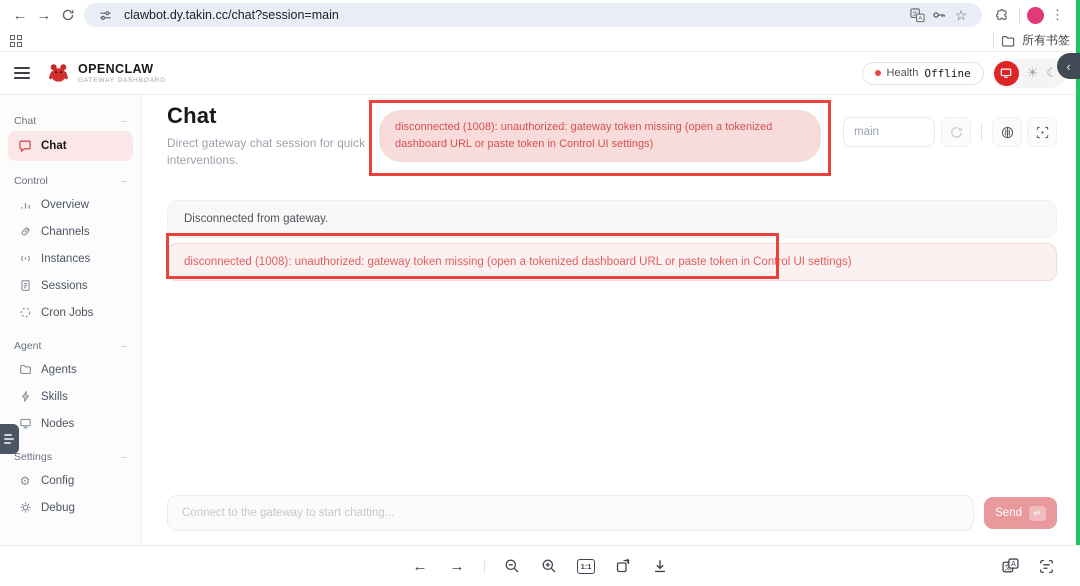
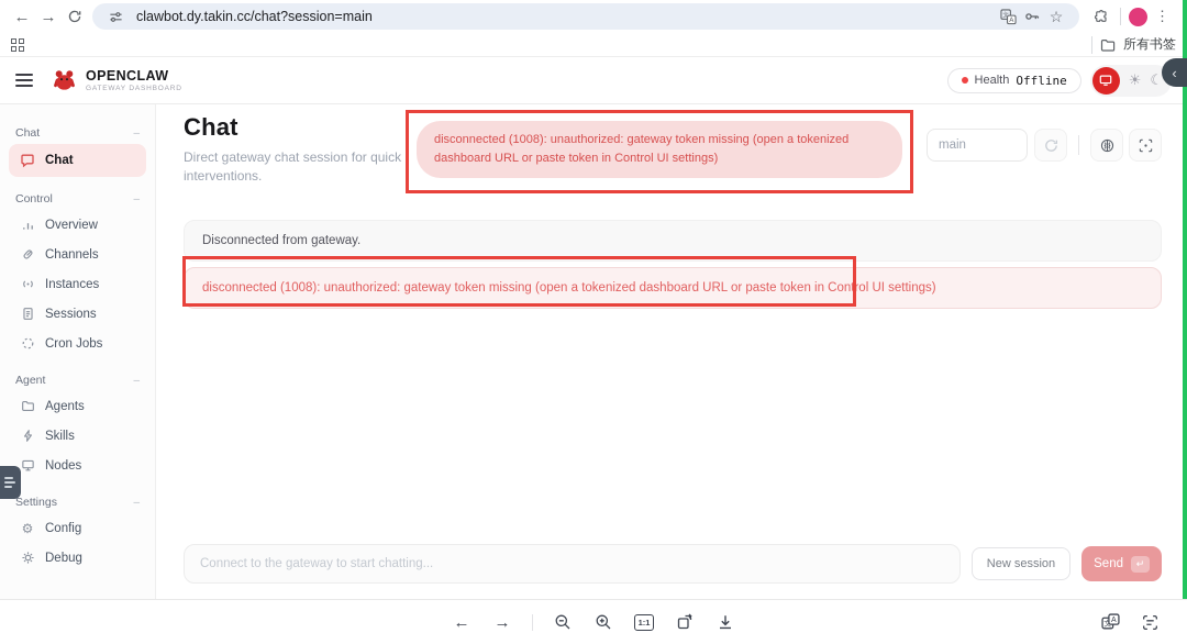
  ←
  →
  clawbot.dy.takin.cc/chat?session=main
  ☆
  ⋮
  所有书签
  OPENCLAW
  Health
  Offline
  ☀
  ☾
  Chat
  –
  Chat
  Control
  –
  Overview
  Channels
  Instances
  Sessions
  Cron Jobs
  Agent
  –
  Agents
  Skills
  Nodes
  Settings
  –
  ⚙
  Config
  Debug
  Chat
  Direct gateway chat session for quick interventions.
  disconnected (1008): unauthorized: gateway token missing (open a tokenized dashboard URL or paste token in Control UI settings)
  main
  Disconnected from gateway.
  disconnected (1008): unauthorized: gateway token missing (open a tokenized dashboard URL or paste token in Control UI settings)
  Connect to the gateway to start chatting...
+ New session
  Send
  ↵
  ←
  →
  1:1
  文
  A
  ‹
